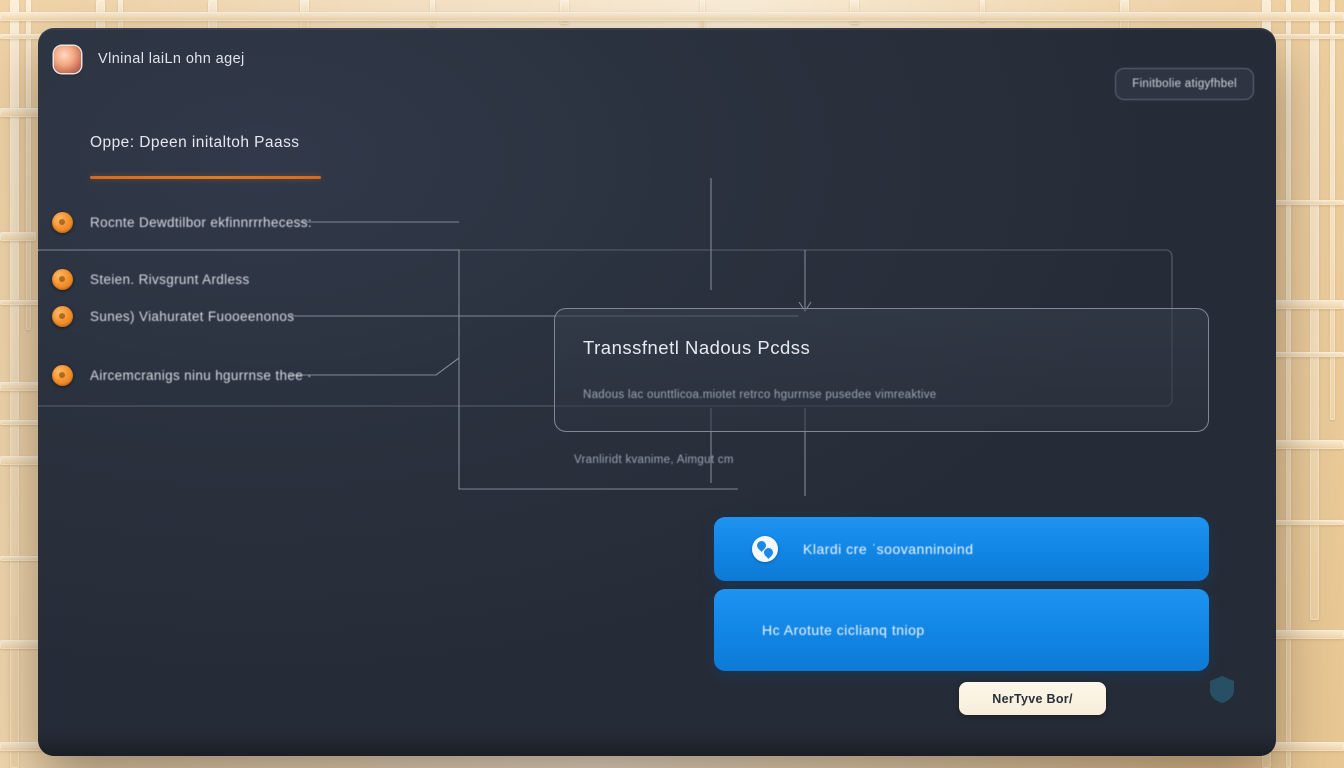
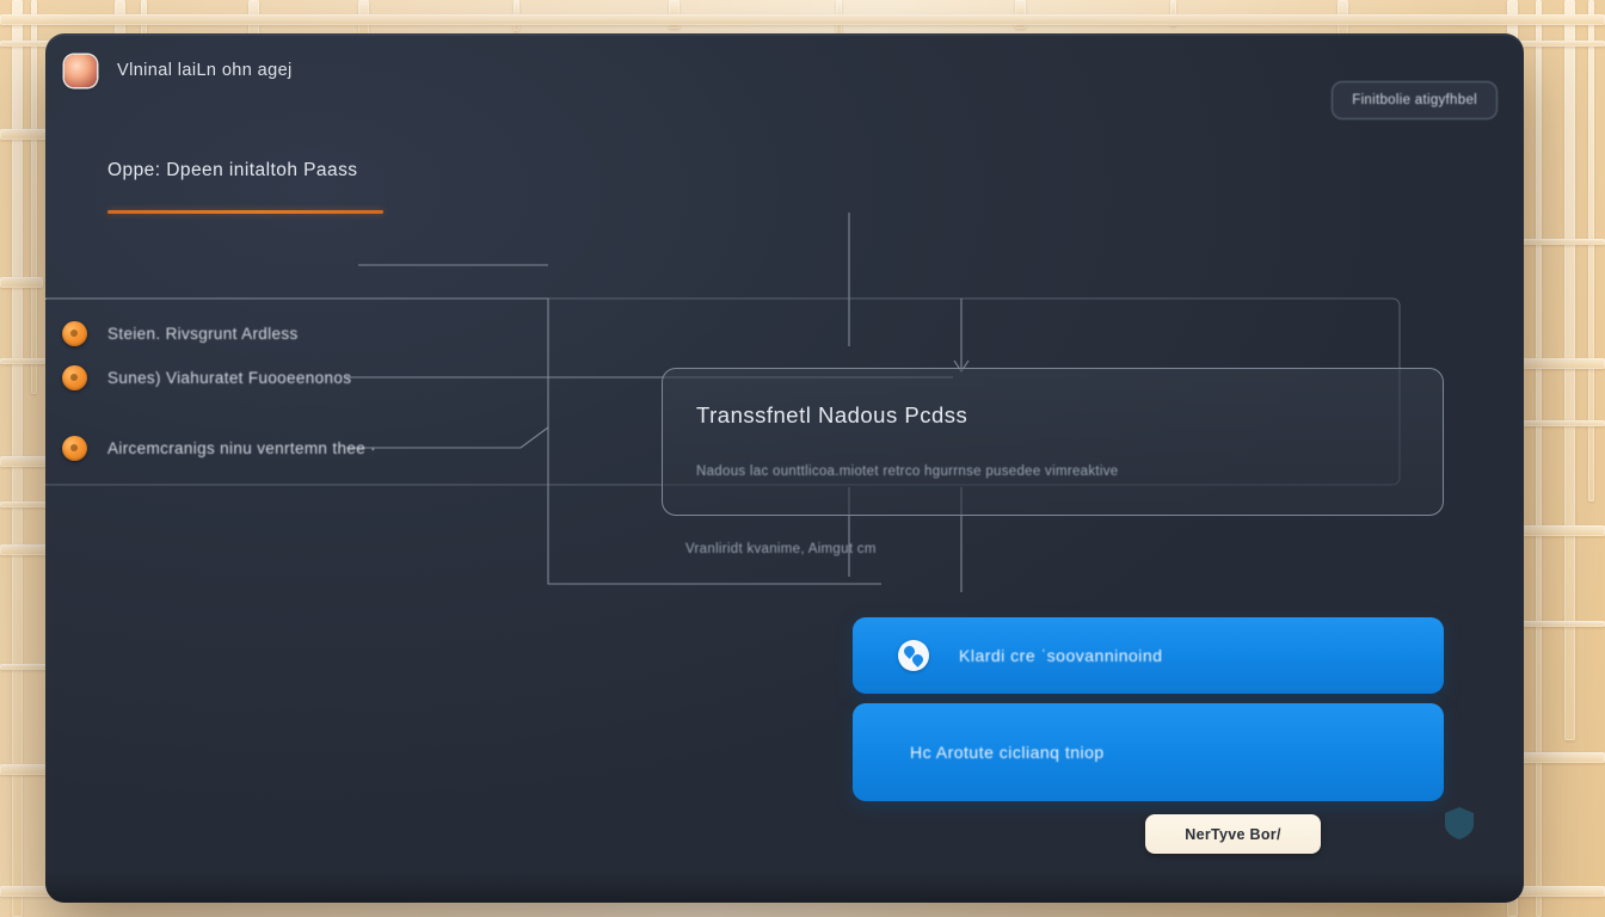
  Vlninal laiLn ohn agej
  Finitbolie atigyfhbel
  Oppe: Dpeen initaltoh Paass
- Rocnte Dewdtilbor ekfinnrrrhecess:
  Steien. Rivsgrunt Ardless
  Sunes) Viahuratet Fuooeenonos
- Aircemcranigs ninu hgurrnse thee ·
+ Aircemcranigs ninu venrtemn thee ·
  Transsfnetl Nadous Pcdss
  Nadous lac ounttlicoa.miotet retrco hgurrnse pusedee vimreaktive
  Vranliridt kvanime, Aimgut cm
  Klardi cre ˈsoovanninoind
  Hc Arotute ciclianq tniop
  NerTyve Bor/
